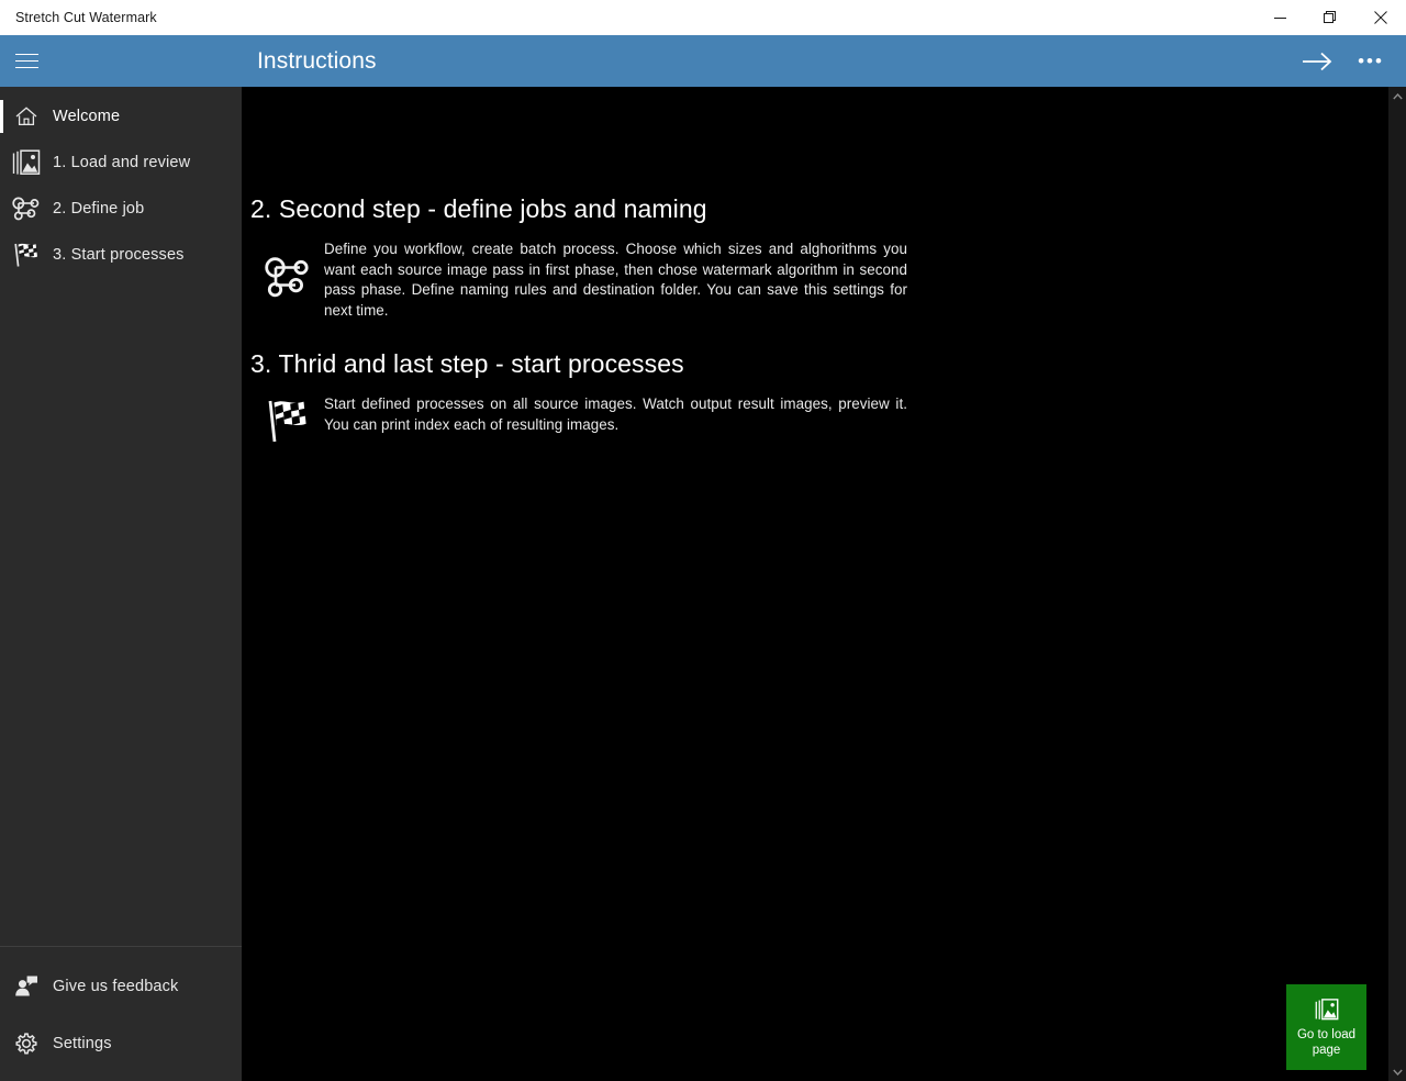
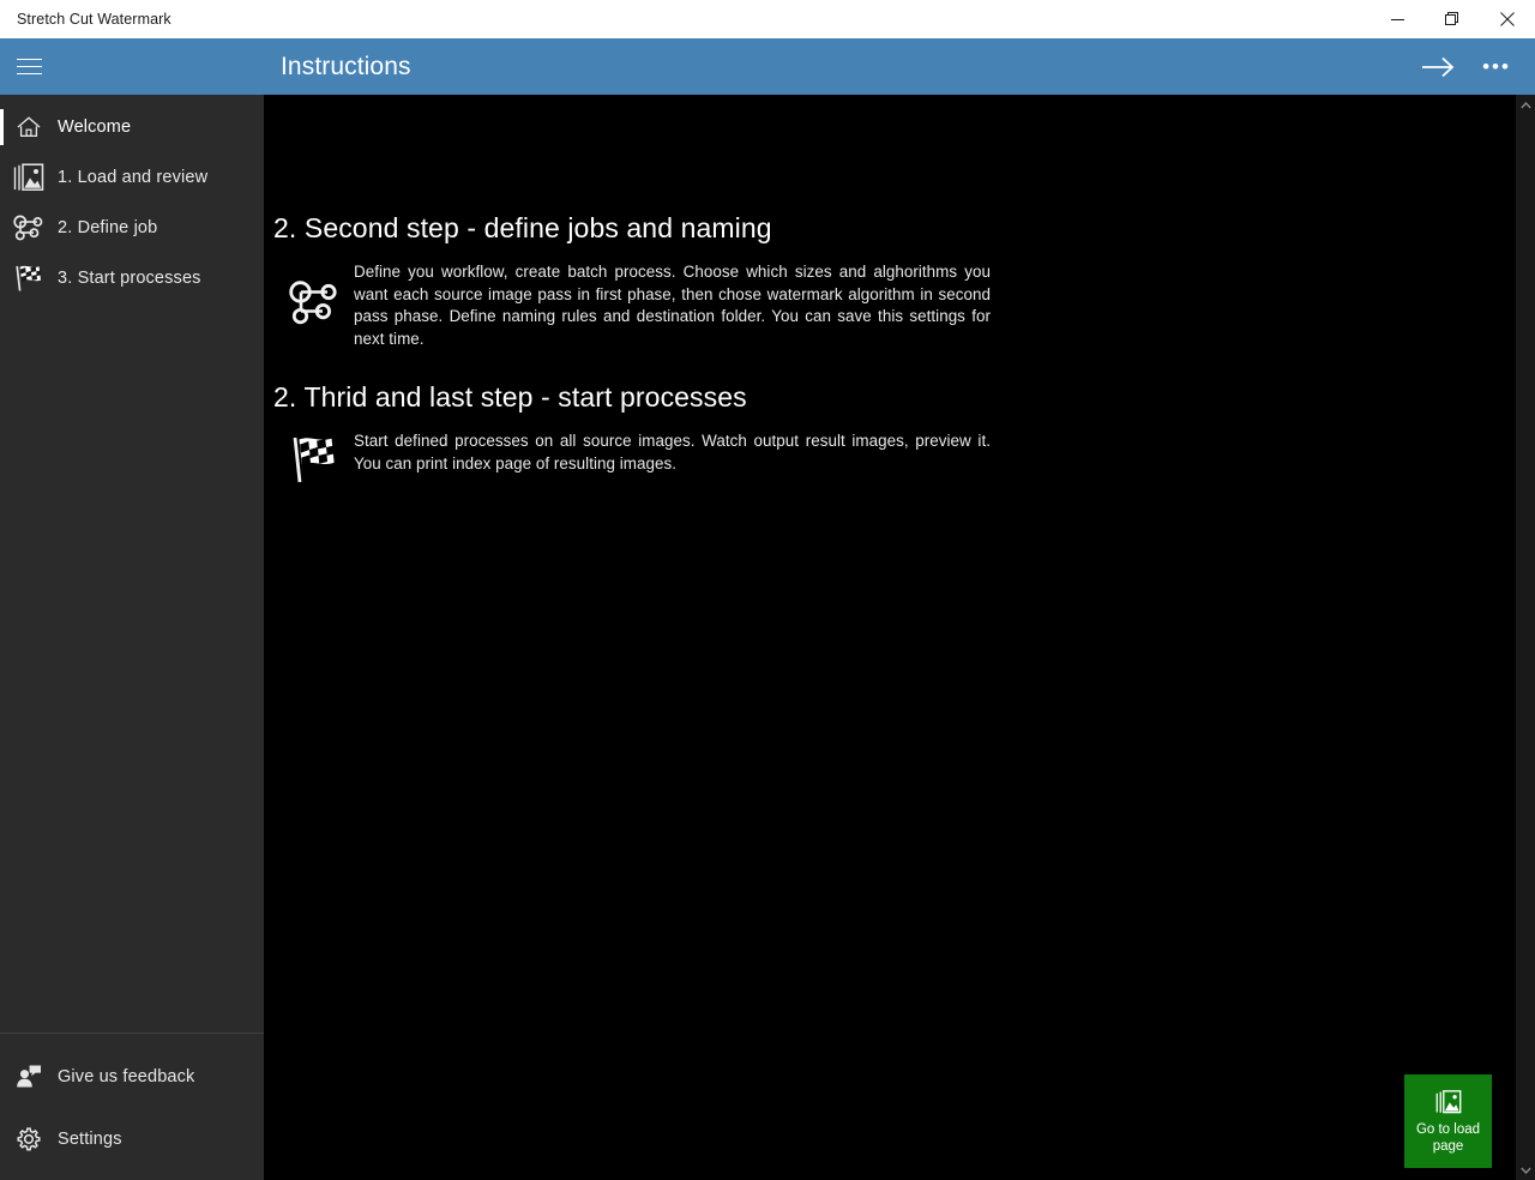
  Stretch Cut Watermark
  Instructions
  •••
  Welcome
  1. Load and review
  2. Define job
  3. Start processes
  Give us feedback
  Settings
  2. Second step - define jobs and naming
  Define you workflow, create batch process. Choose which sizes and alghorithms you want each source image pass in first phase, then chose watermark algorithm in second pass phase. Define naming rules and destination folder. You can save this settings for next time.
- 3. Thrid and last step - start processes
+ 2. Thrid and last step - start processes
- Start defined processes on all source images. Watch output result images, preview it. You can print index each of resulting images.
+ Start defined processes on all source images. Watch output result images, preview it. You can print index page of resulting images.
  Go to load page
